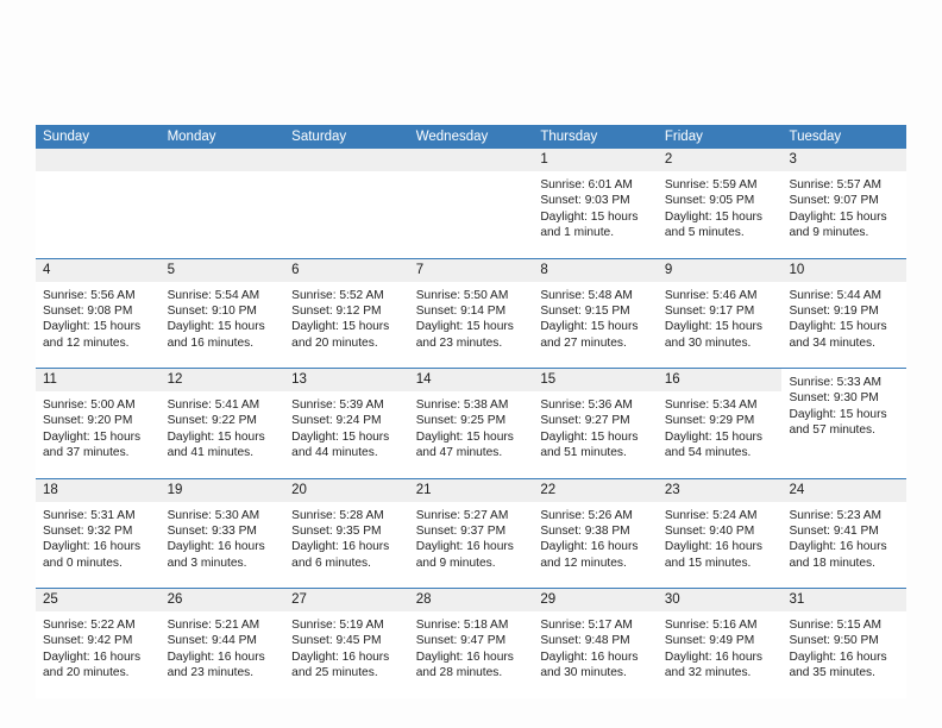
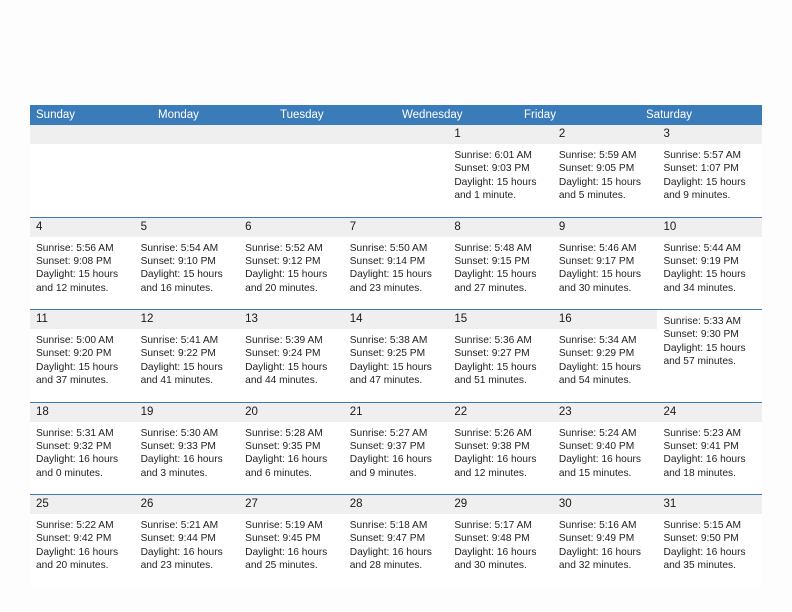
  Sunday
  Monday
- Saturday
+ Tuesday
  Wednesday
- Thursday
  Friday
- Tuesday
+ Saturday
  1
  Sunrise: 6:01 AM
  Sunset: 9:03 PM
  Daylight: 15 hours
  and 1 minute.
  2
  Sunrise: 5:59 AM
  Sunset: 9:05 PM
  Daylight: 15 hours
  and 5 minutes.
  3
  Sunrise: 5:57 AM
- Sunset: 9:07 PM
+ Sunset: 1:07 PM
  Daylight: 15 hours
  and 9 minutes.
  4
  Sunrise: 5:56 AM
  Sunset: 9:08 PM
  Daylight: 15 hours
  and 12 minutes.
  5
  Sunrise: 5:54 AM
  Sunset: 9:10 PM
  Daylight: 15 hours
  and 16 minutes.
  6
  Sunrise: 5:52 AM
  Sunset: 9:12 PM
  Daylight: 15 hours
  and 20 minutes.
  7
  Sunrise: 5:50 AM
  Sunset: 9:14 PM
  Daylight: 15 hours
  and 23 minutes.
  8
  Sunrise: 5:48 AM
  Sunset: 9:15 PM
  Daylight: 15 hours
  and 27 minutes.
  9
  Sunrise: 5:46 AM
  Sunset: 9:17 PM
  Daylight: 15 hours
  and 30 minutes.
  10
  Sunrise: 5:44 AM
  Sunset: 9:19 PM
  Daylight: 15 hours
  and 34 minutes.
  11
  Sunrise: 5:00 AM
  Sunset: 9:20 PM
  Daylight: 15 hours
  and 37 minutes.
  12
  Sunrise: 5:41 AM
  Sunset: 9:22 PM
  Daylight: 15 hours
  and 41 minutes.
  13
  Sunrise: 5:39 AM
  Sunset: 9:24 PM
  Daylight: 15 hours
  and 44 minutes.
  14
  Sunrise: 5:38 AM
  Sunset: 9:25 PM
  Daylight: 15 hours
  and 47 minutes.
  15
  Sunrise: 5:36 AM
  Sunset: 9:27 PM
  Daylight: 15 hours
  and 51 minutes.
  16
  Sunrise: 5:34 AM
  Sunset: 9:29 PM
  Daylight: 15 hours
  and 54 minutes.
  Sunrise: 5:33 AM
  Sunset: 9:30 PM
  Daylight: 15 hours
  and 57 minutes.
  18
  Sunrise: 5:31 AM
  Sunset: 9:32 PM
  Daylight: 16 hours
  and 0 minutes.
  19
  Sunrise: 5:30 AM
  Sunset: 9:33 PM
  Daylight: 16 hours
  and 3 minutes.
  20
  Sunrise: 5:28 AM
  Sunset: 9:35 PM
  Daylight: 16 hours
  and 6 minutes.
  21
  Sunrise: 5:27 AM
  Sunset: 9:37 PM
  Daylight: 16 hours
  and 9 minutes.
  22
  Sunrise: 5:26 AM
  Sunset: 9:38 PM
  Daylight: 16 hours
  and 12 minutes.
  23
  Sunrise: 5:24 AM
  Sunset: 9:40 PM
  Daylight: 16 hours
  and 15 minutes.
  24
  Sunrise: 5:23 AM
  Sunset: 9:41 PM
  Daylight: 16 hours
  and 18 minutes.
  25
  Sunrise: 5:22 AM
  Sunset: 9:42 PM
  Daylight: 16 hours
  and 20 minutes.
  26
  Sunrise: 5:21 AM
  Sunset: 9:44 PM
  Daylight: 16 hours
  and 23 minutes.
  27
  Sunrise: 5:19 AM
  Sunset: 9:45 PM
  Daylight: 16 hours
  and 25 minutes.
  28
  Sunrise: 5:18 AM
  Sunset: 9:47 PM
  Daylight: 16 hours
  and 28 minutes.
  29
  Sunrise: 5:17 AM
  Sunset: 9:48 PM
  Daylight: 16 hours
  and 30 minutes.
  30
  Sunrise: 5:16 AM
  Sunset: 9:49 PM
  Daylight: 16 hours
  and 32 minutes.
  31
  Sunrise: 5:15 AM
  Sunset: 9:50 PM
  Daylight: 16 hours
  and 35 minutes.
